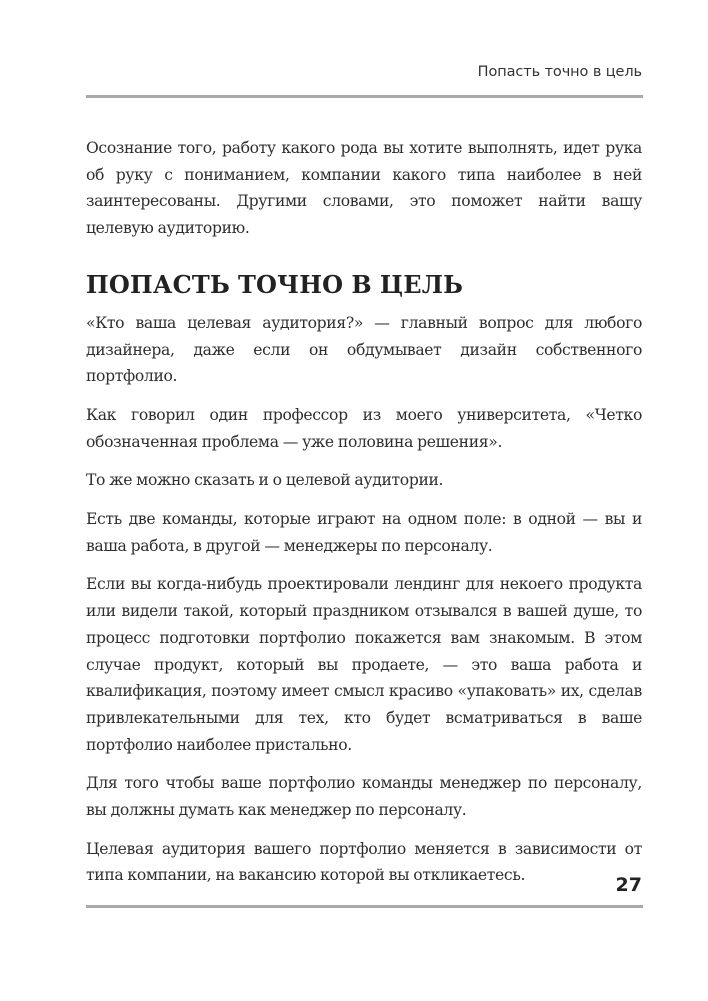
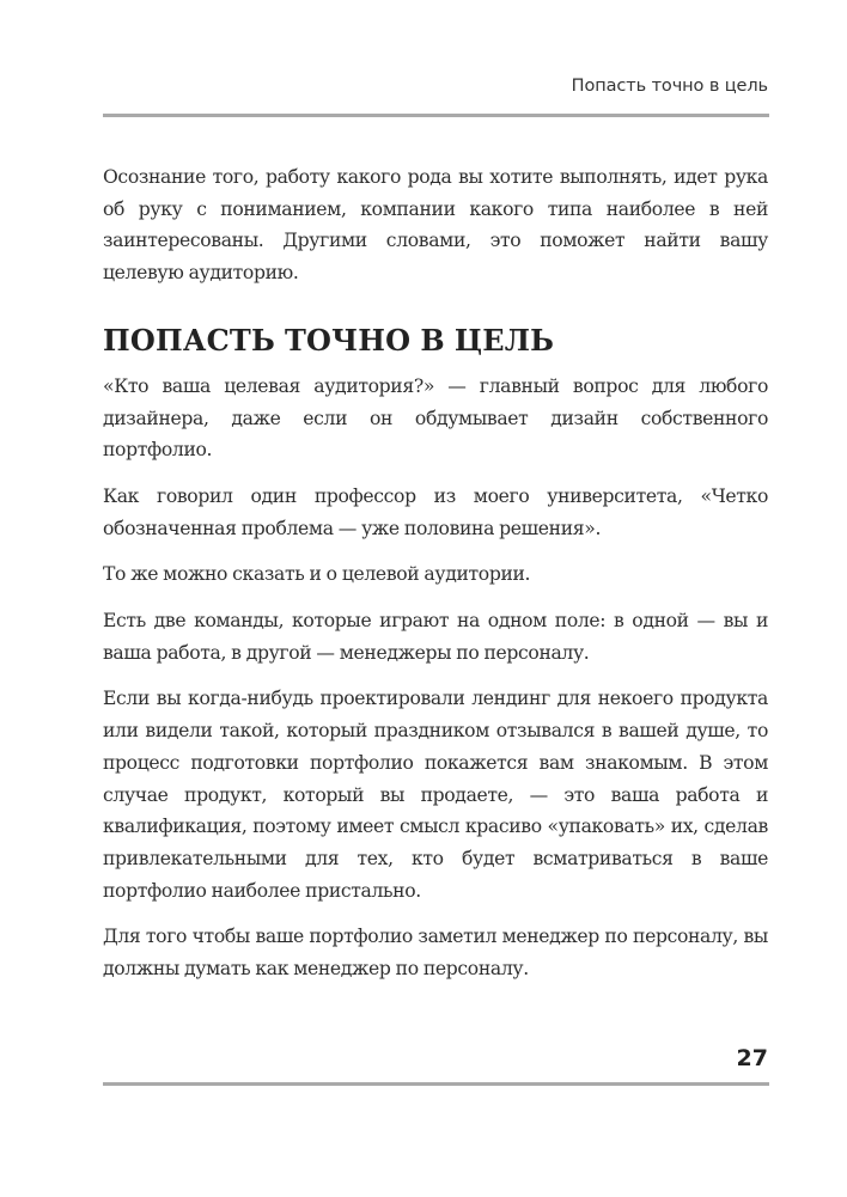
  Попасть точно в цель
  Осознание того, работу какого рода вы хотите выполнять, идет рука об руку с пониманием, компании какого типа наиболее в ней заинтересованы. Другими словами, это поможет найти вашу целевую аудиторию.
  ПОПАСТЬ ТОЧНО В ЦЕЛЬ
  «Кто ваша целевая аудитория?» — главный вопрос для любого дизайнера, даже если он обдумывает дизайн соб­ственного портфолио.
  Как говорил один профессор из моего университета, «Чет­ко обозначенная проблема — уже половина решения».
  То же можно сказать и о целевой аудитории.
  Есть две команды, которые играют на одном поле: в од­ной — вы и ваша работа, в другой — менеджеры по пер­соналу.
  Если вы когда-нибудь проектировали лендинг для некоего продукта или видели такой, который праздником отзы­вался в вашей душе, то процесс подготовки портфолио покажется вам знакомым. В этом случае продукт, кото­рый вы продаете, — это ваша работа и квалификация, поэтому имеет смысл красиво «упаковать» их, сделав привлекательными для тех, кто будет всматриваться в ваше портфолио наиболее пристально.
- Для того чтобы ваше портфолио команды менеджер по персоналу, вы должны думать как менеджер по персоналу.
+ Для того чтобы ваше портфолио заметил менеджер по персоналу, вы должны думать как менеджер по персоналу.
- Целевая аудитория вашего портфолио меняется в за­висимости от типа компании, на вакансию которой вы откликаетесь.
  27
